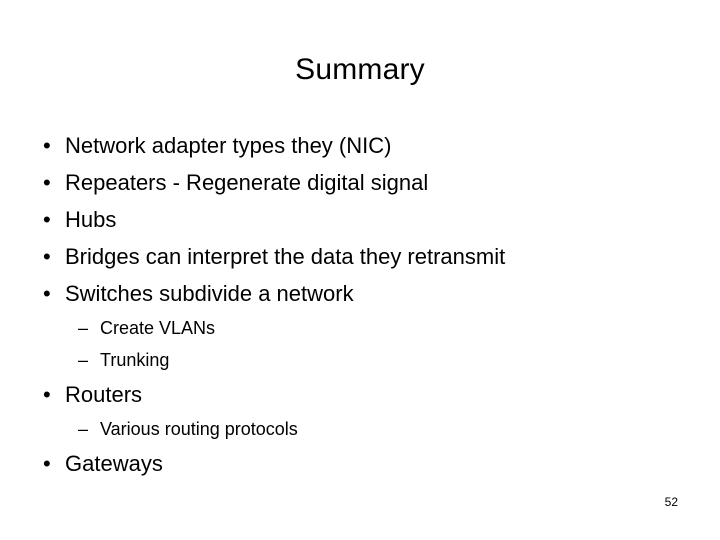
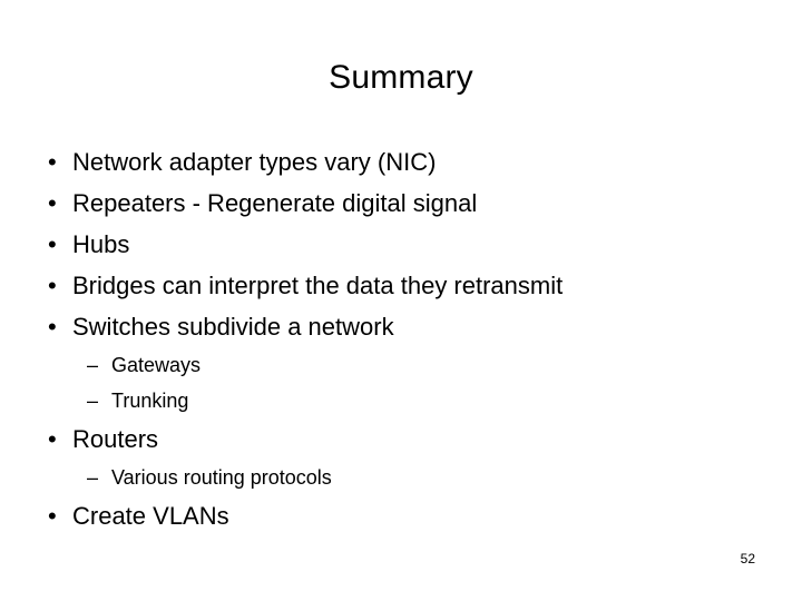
  Summary
  •
- Network adapter types they (NIC)
+ Network adapter types vary (NIC)
  •
  Repeaters - Regenerate digital signal
  •
  Hubs
  •
  Bridges can interpret the data they retransmit
  •
  Switches subdivide a network
  –
- Create VLANs
+ Gateways
  –
  Trunking
  •
  Routers
  –
  Various routing protocols
  •
- Gateways
+ Create VLANs
  52
